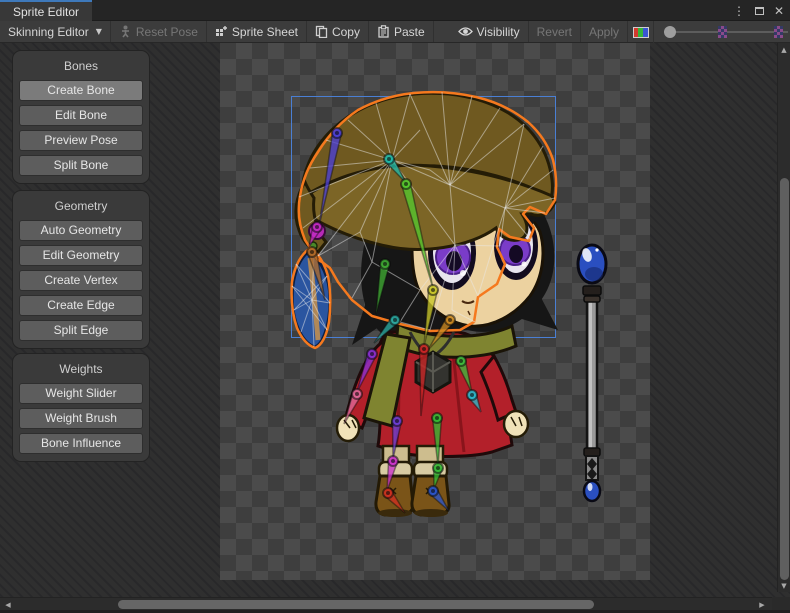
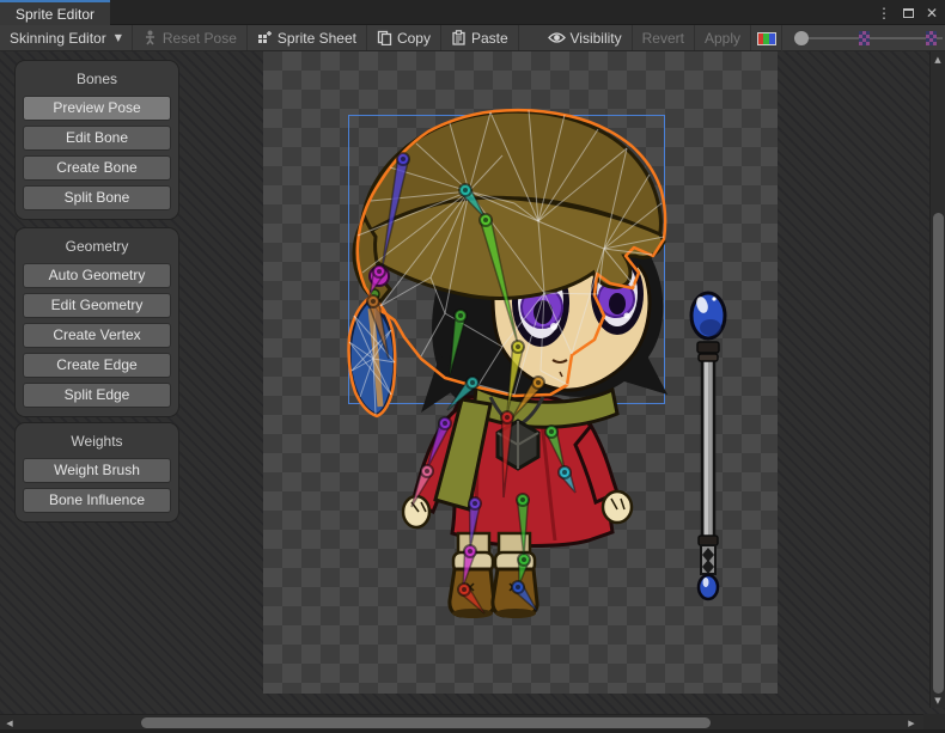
  Sprite Editor
  ⋮
  ✕
  Skinning Editor
  ▼
  Reset Pose
  Sprite Sheet
  Copy
  Paste
  Visibility
  Revert
  Apply
  Bones
- Create Bone
+ Preview Pose
  Edit Bone
- Preview Pose
+ Create Bone
  Split Bone
  Geometry
  Auto Geometry
  Edit Geometry
  Create Vertex
  Create Edge
  Split Edge
  Weights
- Weight Slider
  Weight Brush
  Bone Influence
  ▲
  ▼
  ◀
  ▶
